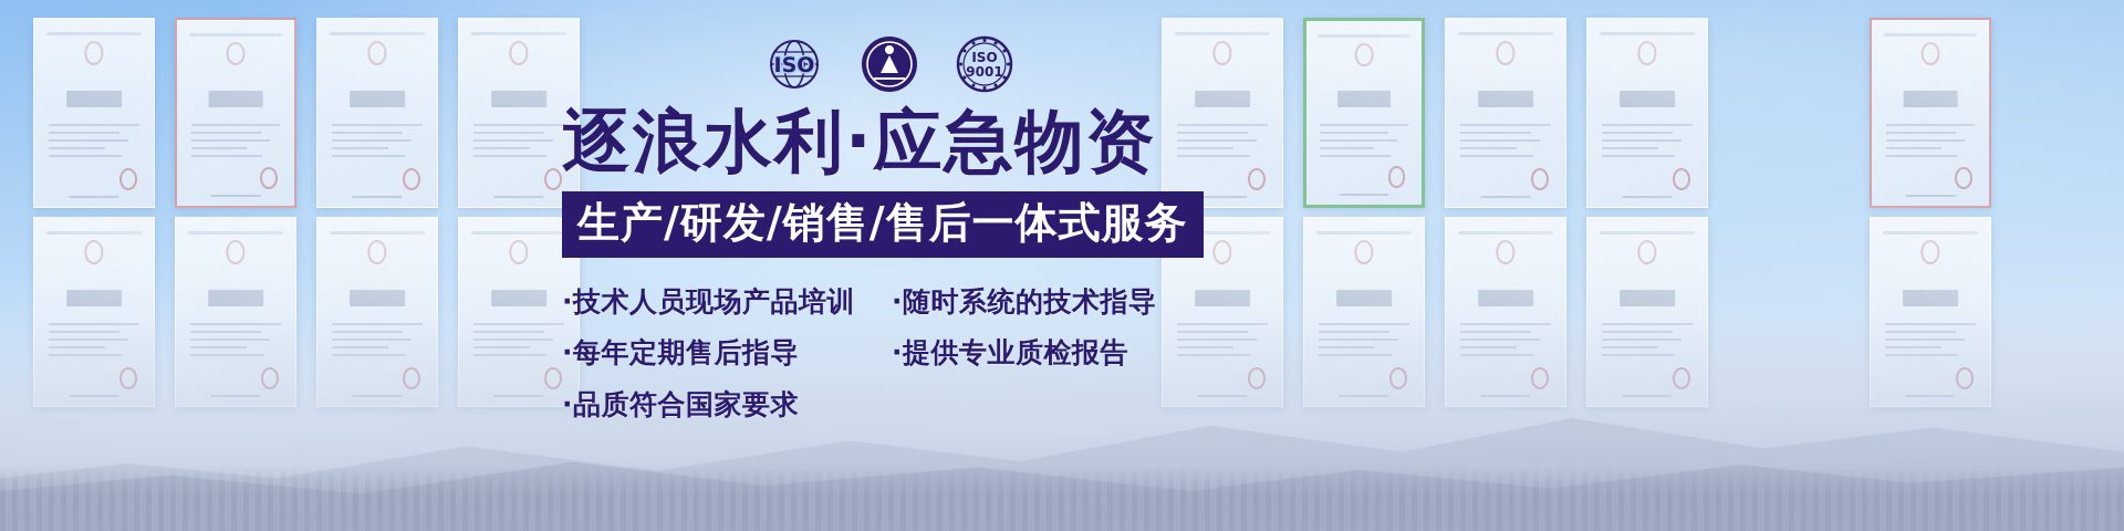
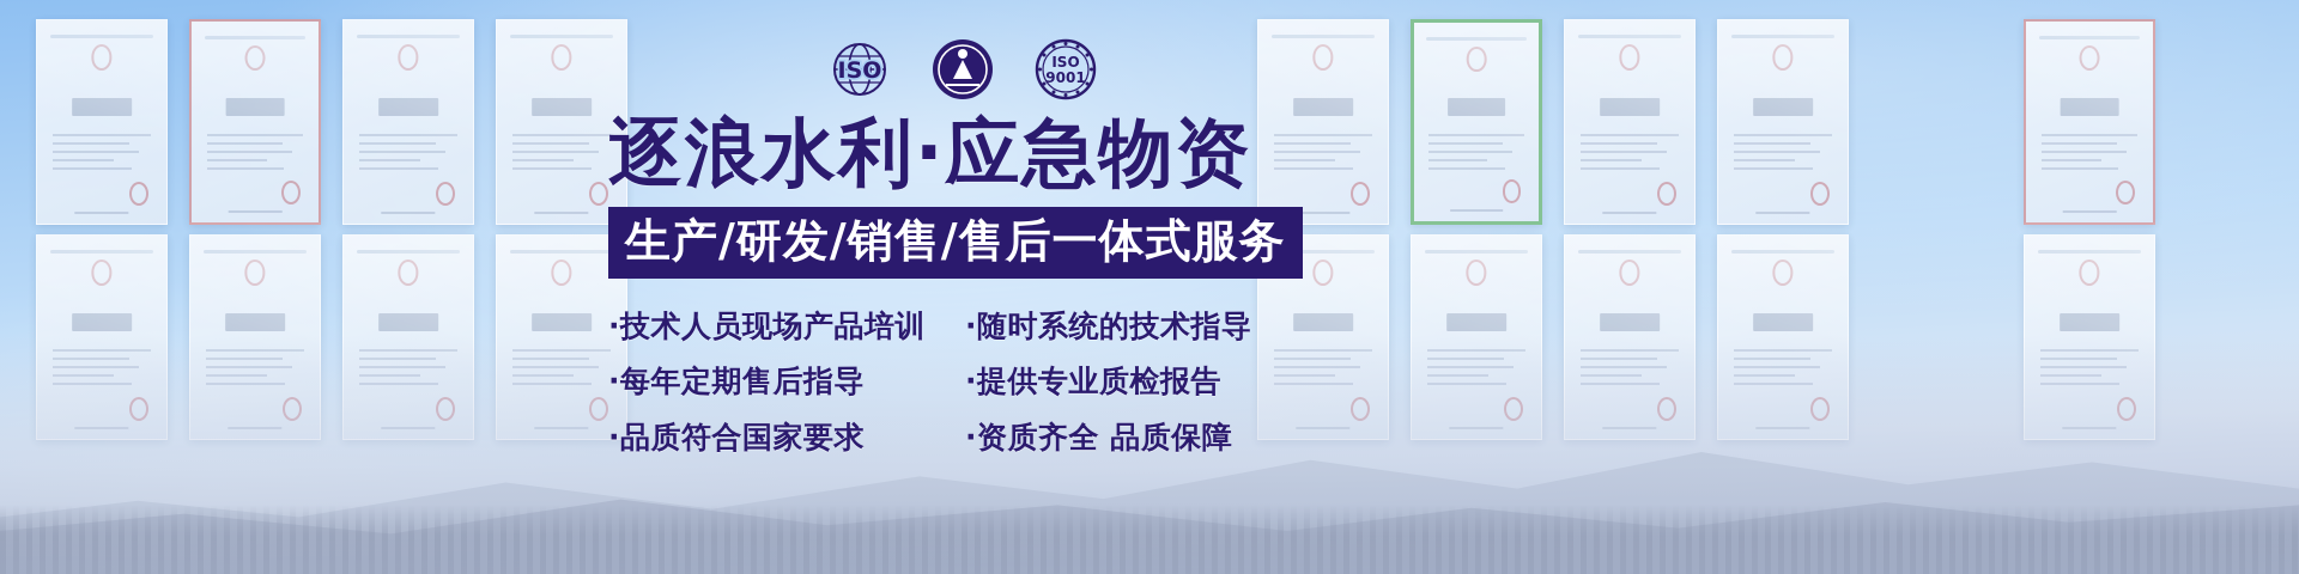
  ISO
  ISO
  9001
  逐浪水利·应急物资
  生产/研发/销售/售后一体式服务
  ·技术人员现场产品培训
  ·随时系统的技术指导
  ·每年定期售后指导
  ·提供专业质检报告
  ·品质符合国家要求
+ ·资质齐全 品质保障
